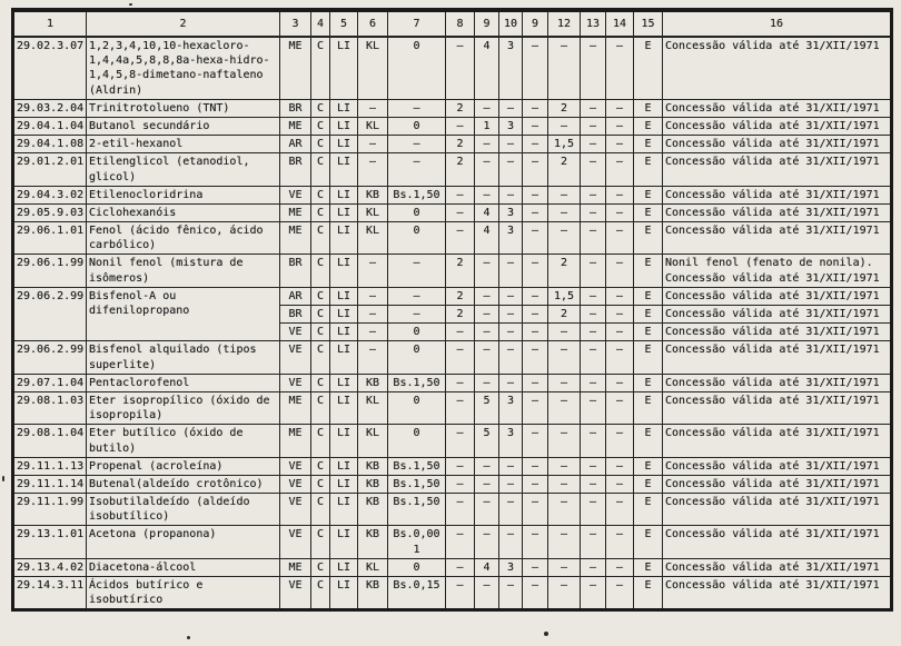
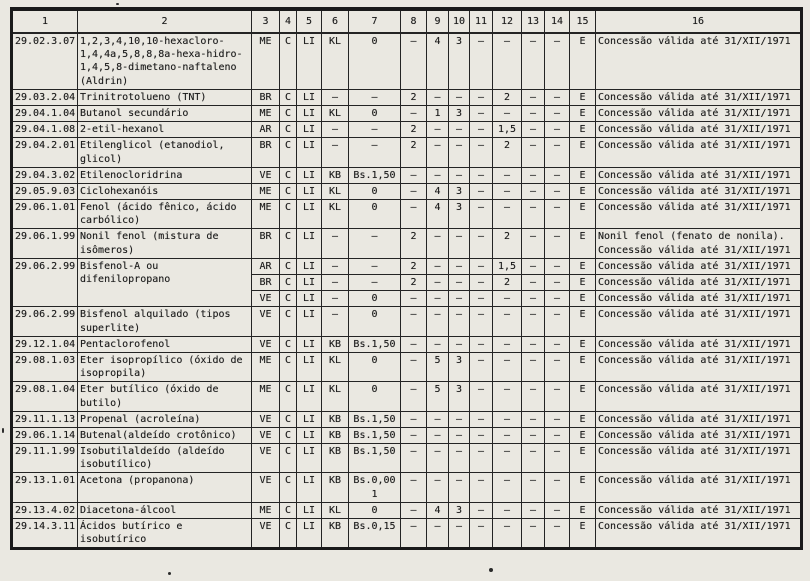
- 1	2	3	4	5	6	7	8	9	10	9	12	13	14	15	16
+ 1	2	3	4	5	6	7	8	9	10	11	12	13	14	15	16
  29.02.3.07	1,2,3,4,10,10-hexacloro-1,4,4a,5,8,8,8a-hexa-hidro-1,4,5,8-dimetano-naftaleno (Aldrin)	ME	C	LI	KL	0	–	4	3	–	–	–	–	E	Concessão válida até 31/XII/1971
  29.03.2.04	Trinitrotolueno (TNT)	BR	C	LI	–	–	2	–	–	–	2	–	–	E	Concessão válida até 31/XII/1971
  29.04.1.04	Butanol secundário	ME	C	LI	KL	0	–	1	3	–	–	–	–	E	Concessão válida até 31/XII/1971
  29.04.1.08	2-etil-hexanol	AR	C	LI	–	–	2	–	–	–	1,5	–	–	E	Concessão válida até 31/XII/1971
- 29.01.2.01	Etilenglicol (etanodiol, glicol)	BR	C	LI	–	–	2	–	–	–	2	–	–	E	Concessão válida até 31/XII/1971
+ 29.04.2.01	Etilenglicol (etanodiol, glicol)	BR	C	LI	–	–	2	–	–	–	2	–	–	E	Concessão válida até 31/XII/1971
  29.04.3.02	Etilenocloridrina	VE	C	LI	KB	Bs.1,50	–	–	–	–	–	–	–	E	Concessão válida até 31/XII/1971
  29.05.9.03	Ciclohexanóis	ME	C	LI	KL	0	–	4	3	–	–	–	–	E	Concessão válida até 31/XII/1971
  29.06.1.01	Fenol (ácido fênico, ácido carbólico)	ME	C	LI	KL	0	–	4	3	–	–	–	–	E	Concessão válida até 31/XII/1971
  29.06.1.99	Nonil fenol (mistura de isômeros)	BR	C	LI	–	–	2	–	–	–	2	–	–	E	Nonil fenol (fenato de nonila). Concessão válida até 31/XII/1971
  29.06.2.99	Bisfenol-A ou difenilopropano	AR	C	LI	–	–	2	–	–	–	1,5	–	–	E	Concessão válida até 31/XII/1971
  BR	C	LI	–	–	2	–	–	–	2	–	–	E	Concessão válida até 31/XII/1971
  VE	C	LI	–	0	–	–	–	–	–	–	–	E	Concessão válida até 31/XII/1971
  29.06.2.99	Bisfenol alquilado (tipos superlite)	VE	C	LI	–	0	–	–	–	–	–	–	–	E	Concessão válida até 31/XII/1971
- 29.07.1.04	Pentaclorofenol	VE	C	LI	KB	Bs.1,50	–	–	–	–	–	–	–	E	Concessão válida até 31/XII/1971
+ 29.12.1.04	Pentaclorofenol	VE	C	LI	KB	Bs.1,50	–	–	–	–	–	–	–	E	Concessão válida até 31/XII/1971
  29.08.1.03	Eter isopropílico (óxido de isopropila)	ME	C	LI	KL	0	–	5	3	–	–	–	–	E	Concessão válida até 31/XII/1971
  29.08.1.04	Eter butílico (óxido de butilo)	ME	C	LI	KL	0	–	5	3	–	–	–	–	E	Concessão válida até 31/XII/1971
  29.11.1.13	Propenal (acroleína)	VE	C	LI	KB	Bs.1,50	–	–	–	–	–	–	–	E	Concessão válida até 31/XII/1971
- 29.11.1.14	Butenal(aldeído crotônico)	VE	C	LI	KB	Bs.1,50	–	–	–	–	–	–	–	E	Concessão válida até 31/XII/1971
+ 29.06.1.14	Butenal(aldeído crotônico)	VE	C	LI	KB	Bs.1,50	–	–	–	–	–	–	–	E	Concessão válida até 31/XII/1971
  29.11.1.99	Isobutilaldeído (aldeído isobutílico)	VE	C	LI	KB	Bs.1,50	–	–	–	–	–	–	–	E	Concessão válida até 31/XII/1971
  29.13.1.01	Acetona (propanona)	VE	C	LI	KB	Bs.0,001	–	–	–	–	–	–	–	E	Concessão válida até 31/XII/1971
  29.13.4.02	Diacetona-álcool	ME	C	LI	KL	0	–	4	3	–	–	–	–	E	Concessão válida até 31/XII/1971
  29.14.3.11	Ácidos butírico e isobutírico	VE	C	LI	KB	Bs.0,15	–	–	–	–	–	–	–	E	Concessão válida até 31/XII/1971
